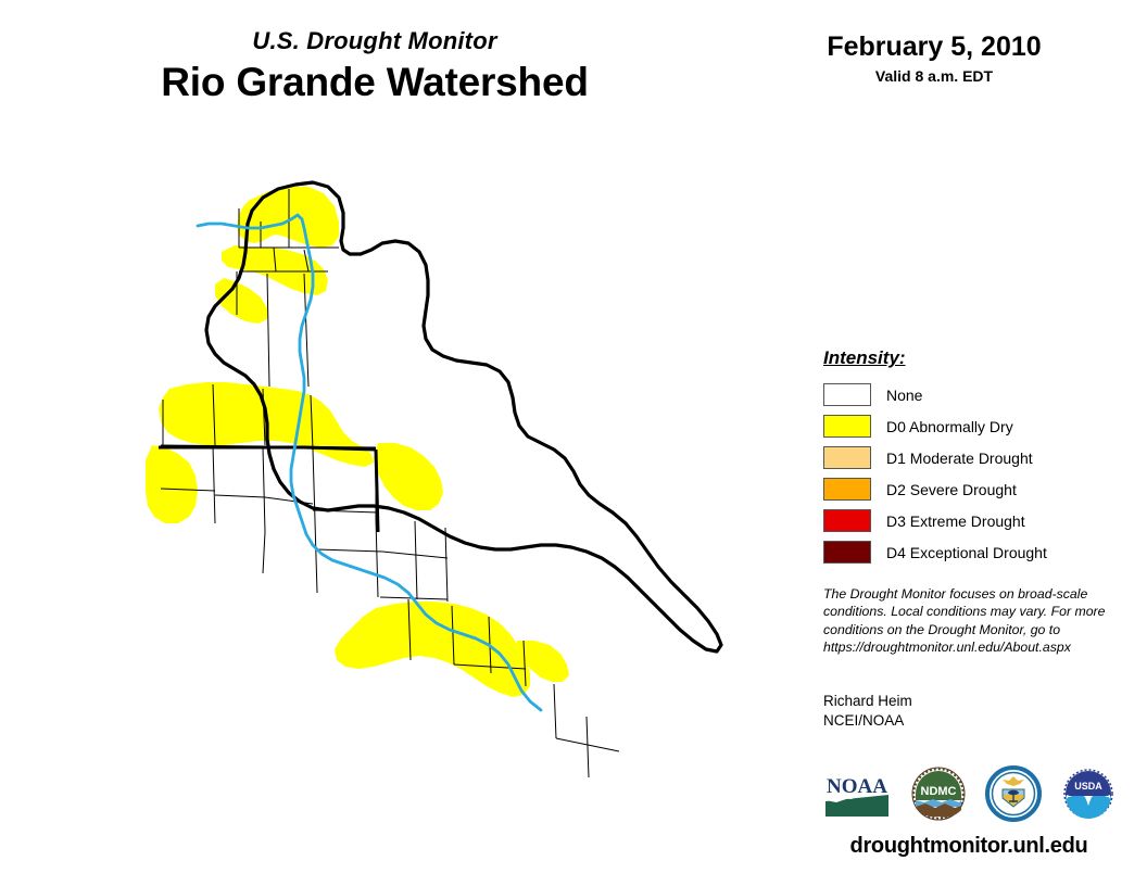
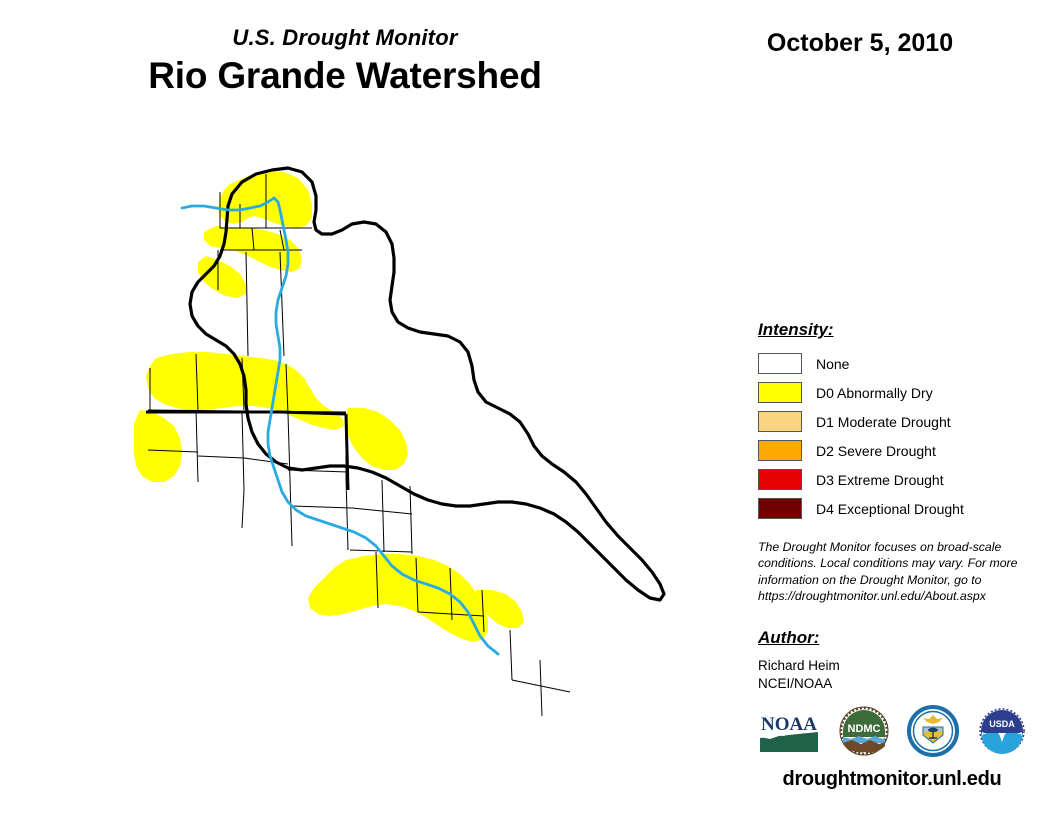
  U.S. Drought Monitor
  Rio Grande Watershed
- February 5, 2010
+ October 5, 2010
- Valid 8 a.m. EDT
  Intensity:
  None
  D0 Abnormally Dry
  D1 Moderate Drought
  D2 Severe Drought
  D3 Extreme Drought
  D4 Exceptional Drought
- The Drought Monitor focuses on broad-scale conditions. Local conditions may vary. For more conditions on the Drought Monitor, go to https://droughtmonitor.unl.edu/About.aspx
+ The Drought Monitor focuses on broad-scale conditions. Local conditions may vary. For more information on the Drought Monitor, go to https://droughtmonitor.unl.edu/About.aspx
+ Author:
  Richard Heim
  NCEI/NOAA
  NOAA
  NDMC
  USDA
  droughtmonitor.unl.edu
